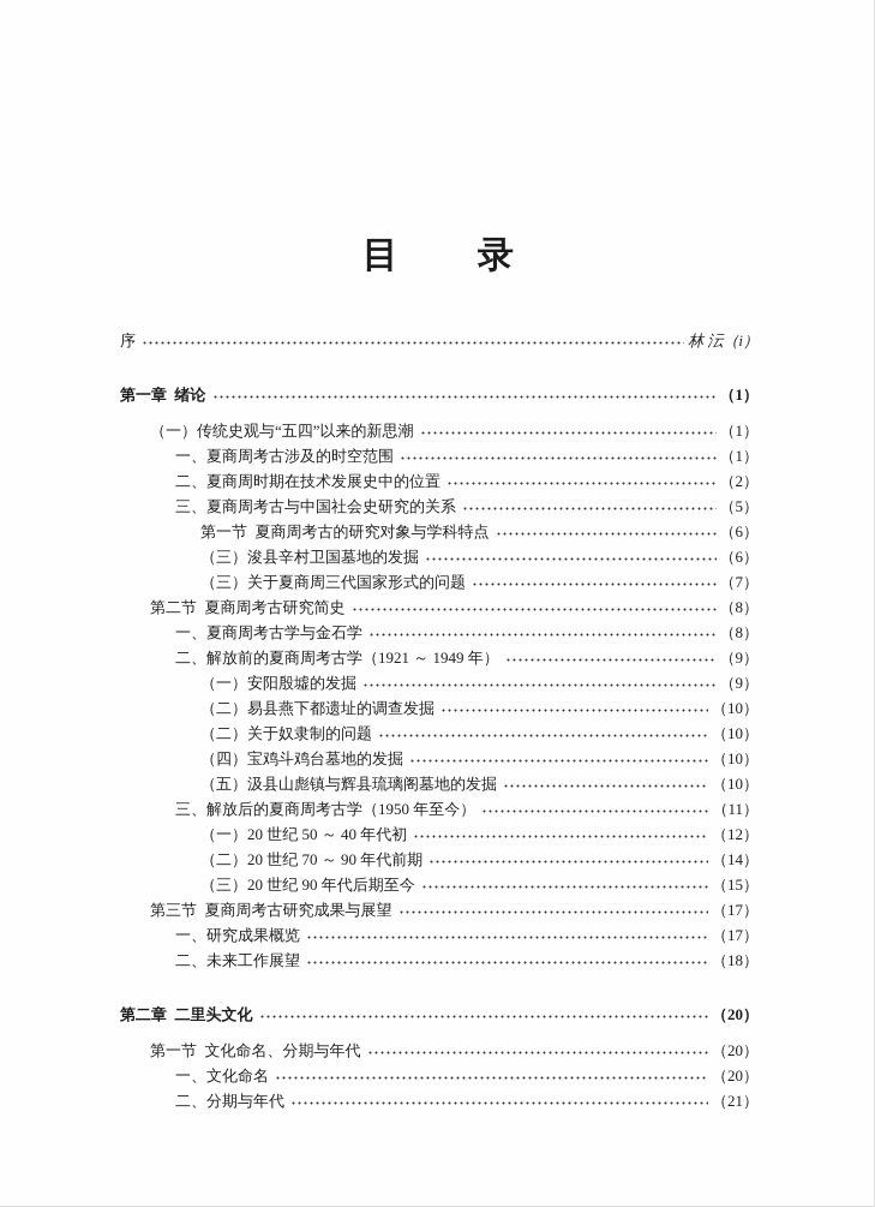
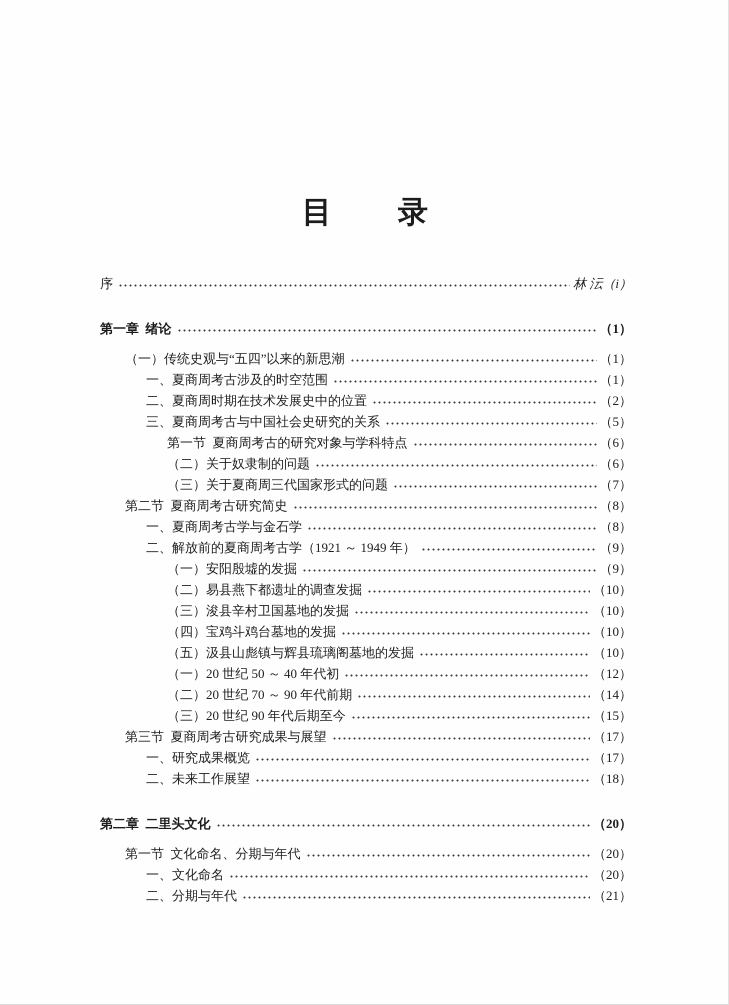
  目 录
  序
  林 沄（i）
  第一章 绪论
  （1）
  （一）传统史观与“五四”以来的新思潮
  （1）
  一、夏商周考古涉及的时空范围
  （1）
  二、夏商周时期在技术发展史中的位置
  （2）
  三、夏商周考古与中国社会史研究的关系
  （5）
  第一节 夏商周考古的研究对象与学科特点
  （6）
- （三）浚县辛村卫国墓地的发掘
+ （二）关于奴隶制的问题
  （6）
  （三）关于夏商周三代国家形式的问题
  （7）
  第二节 夏商周考古研究简史
  （8）
  一、夏商周考古学与金石学
  （8）
  二、解放前的夏商周考古学（1921 ～ 1949 年）
  （9）
  （一）安阳殷墟的发掘
  （9）
  （二）易县燕下都遗址的调查发掘
  （10）
- （二）关于奴隶制的问题
+ （三）浚县辛村卫国墓地的发掘
  （10）
  （四）宝鸡斗鸡台墓地的发掘
  （10）
  （五）汲县山彪镇与辉县琉璃阁墓地的发掘
  （10）
- 三、解放后的夏商周考古学（1950 年至今）
- （11）
  （一）20 世纪 50 ～ 40 年代初
  （12）
  （二）20 世纪 70 ～ 90 年代前期
  （14）
  （三）20 世纪 90 年代后期至今
  （15）
  第三节 夏商周考古研究成果与展望
  （17）
  一、研究成果概览
  （17）
  二、未来工作展望
  （18）
  第二章 二里头文化
  （20）
  第一节 文化命名、分期与年代
  （20）
  一、文化命名
  （20）
  二、分期与年代
  （21）
